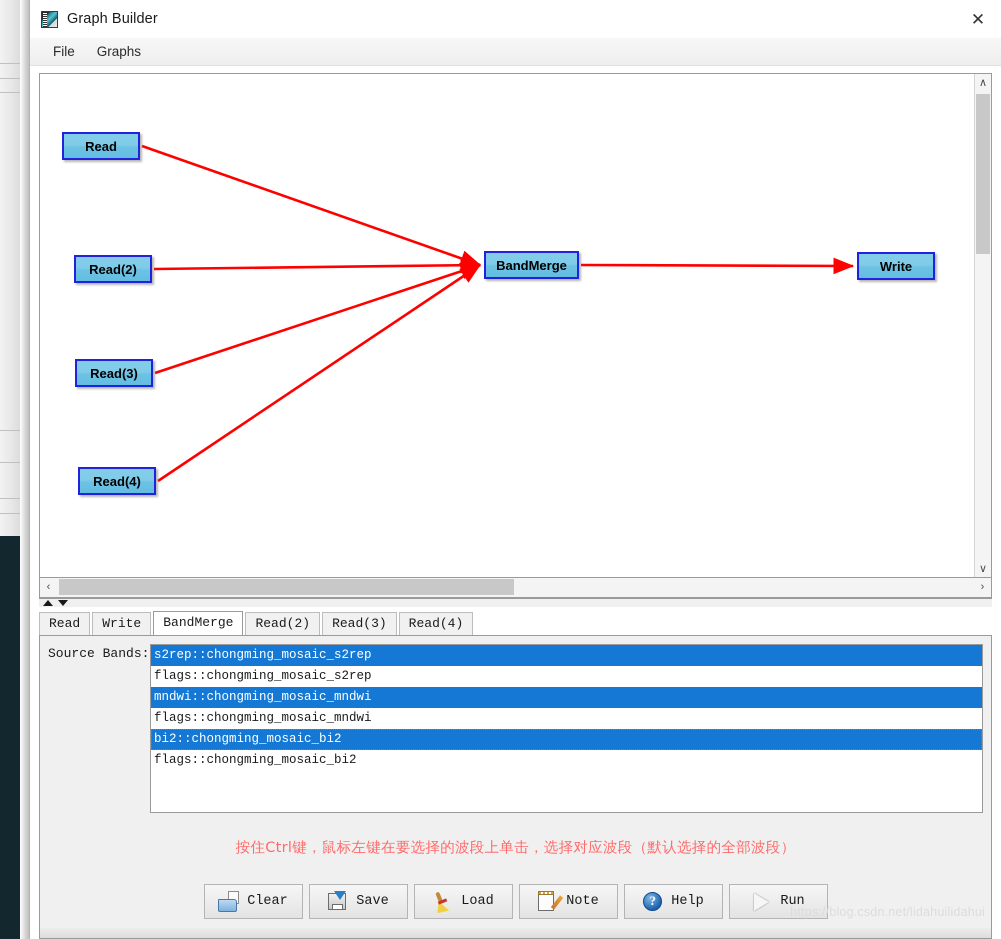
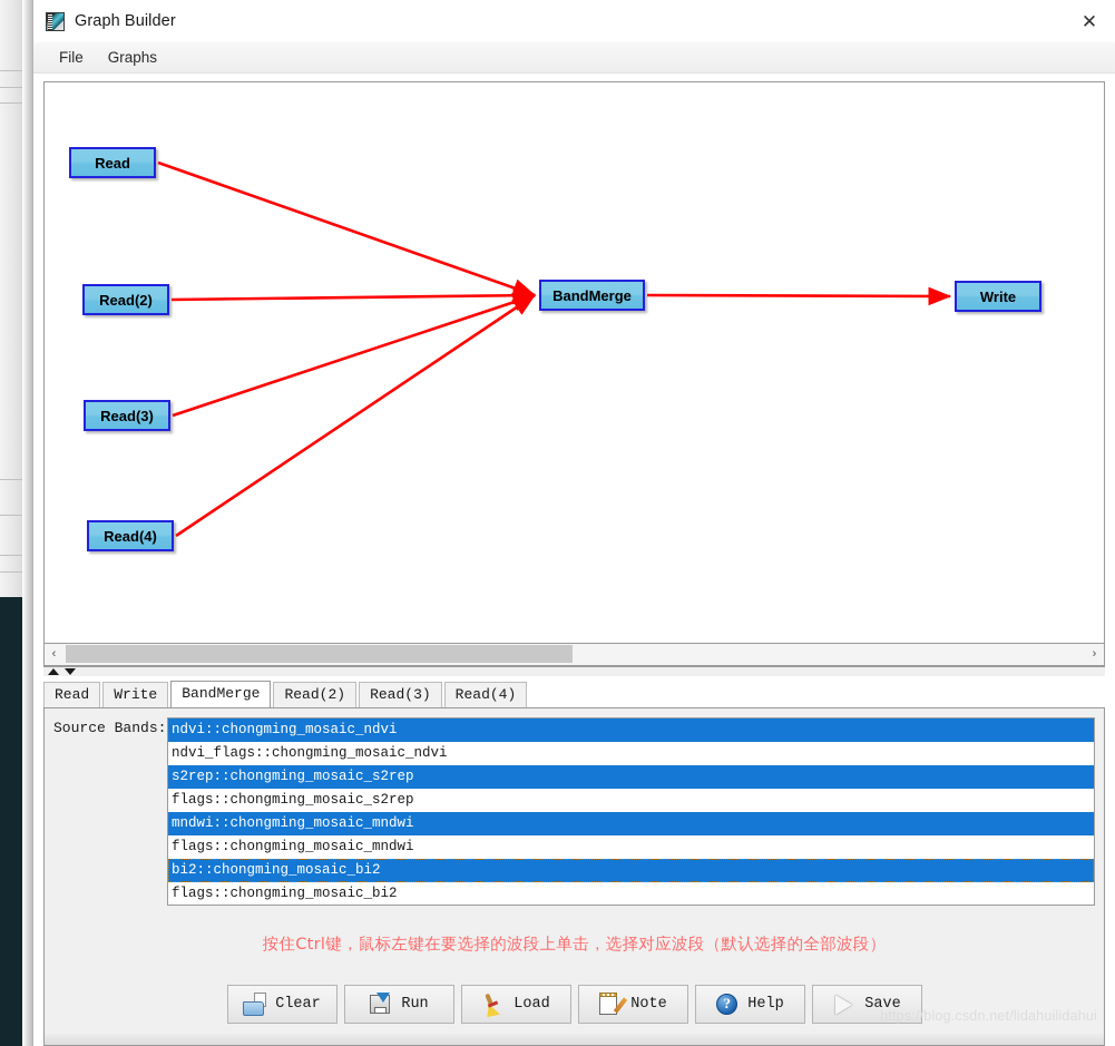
  Graph Builder
  ✕
  File
  Graphs
  Read
  Read(2)
  Read(3)
  Read(4)
  BandMerge
  Write
- ∧
- ∨
  ‹
  ›
  Read
  Write
  BandMerge
  Read(2)
  Read(3)
  Read(4)
  Source Bands:
+ ndvi::chongming_mosaic_ndvi
+ ndvi_flags::chongming_mosaic_ndvi
  s2rep::chongming_mosaic_s2rep
  flags::chongming_mosaic_s2rep
  mndwi::chongming_mosaic_mndwi
  flags::chongming_mosaic_mndwi
  bi2::chongming_mosaic_bi2
  flags::chongming_mosaic_bi2
  按住Ctrl键，鼠标左键在要选择的波段上单击，选择对应波段（默认选择的全部波段）
  Clear
- Save
+ Run
  Load
  Note
  ?
  Help
- Run
+ Save
  https://blog.csdn.net/lidahuilidahui
